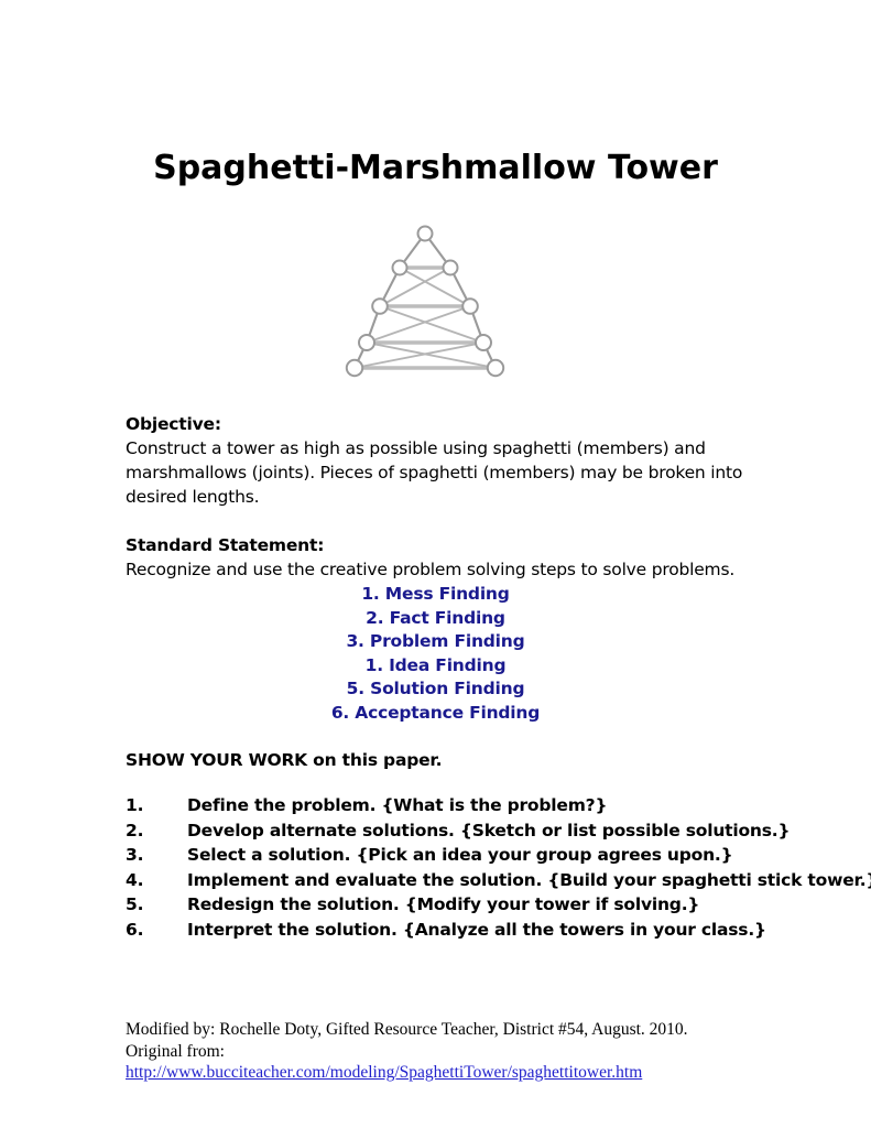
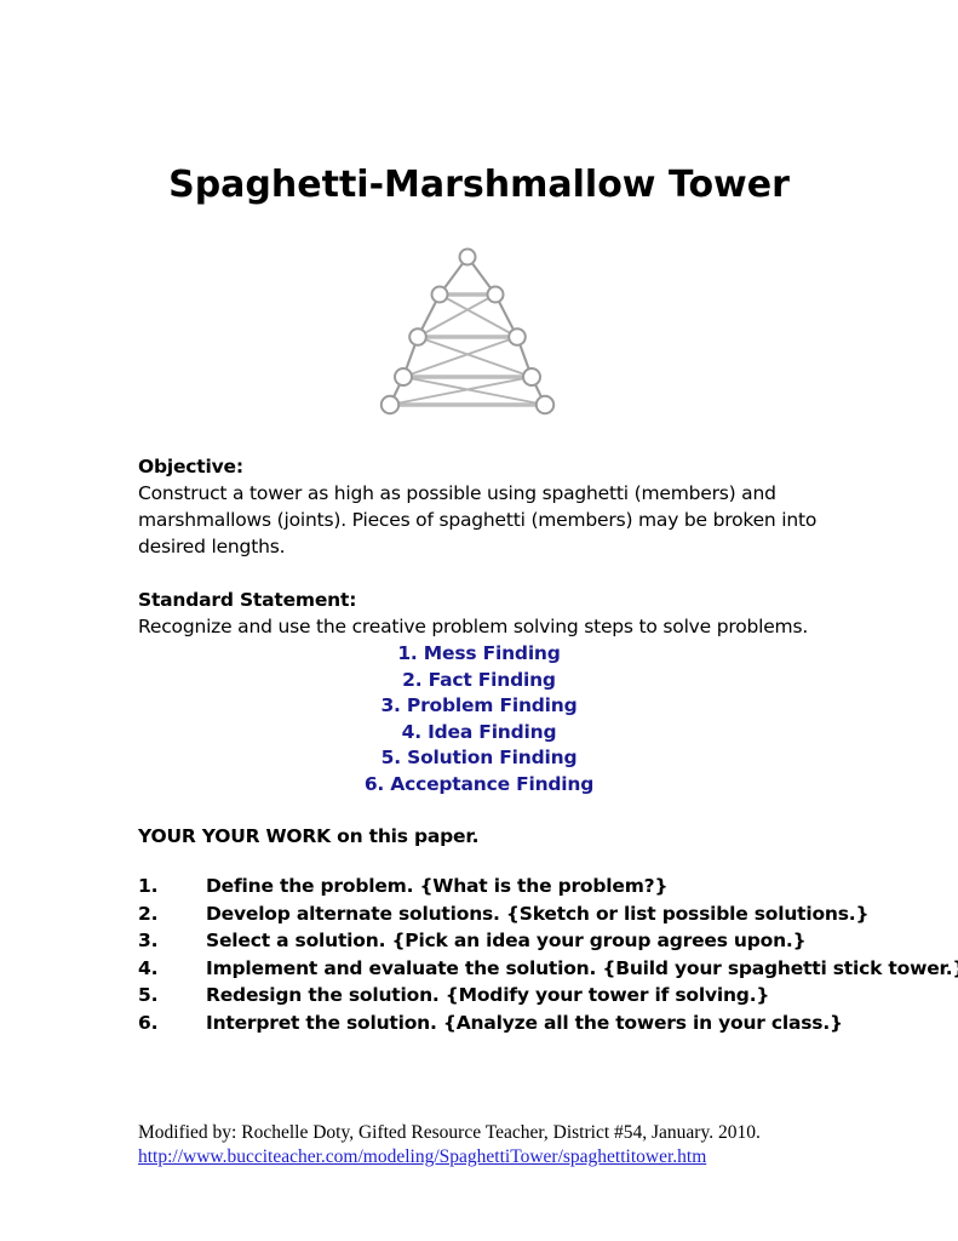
  Spaghetti-Marshmallow Tower
  Objective:
  Construct a tower as high as possible using spaghetti (members) and
  marshmallows (joints). Pieces of spaghetti (members) may be broken into
  desired lengths.
  Standard Statement:
  Recognize and use the creative problem solving steps to solve problems.
  1. Mess Finding
  2. Fact Finding
  3. Problem Finding
- 1. Idea Finding
+ 4. Idea Finding
  5. Solution Finding
  6. Acceptance Finding
- SHOW YOUR WORK on this paper.
+ YOUR YOUR WORK on this paper.
  1.
  Define the problem. {What is the problem?}
  2.
  Develop alternate solutions. {Sketch or list possible solutions.}
  3.
  Select a solution. {Pick an idea your group agrees upon.}
  4.
  Implement and evaluate the solution. {Build your spaghetti stick tower.
  5.
  Redesign the solution. {Modify your tower if solving.}
  6.
  Interpret the solution. {Analyze all the towers in your class.}
- Modified by: Rochelle Doty, Gifted Resource Teacher, District #54, August. 2010.
+ Modified by: Rochelle Doty, Gifted Resource Teacher, District #54, January. 2010.
- Original from:
  http://www.bucciteacher.com/modeling/SpaghettiTower/spaghettitower.htm
